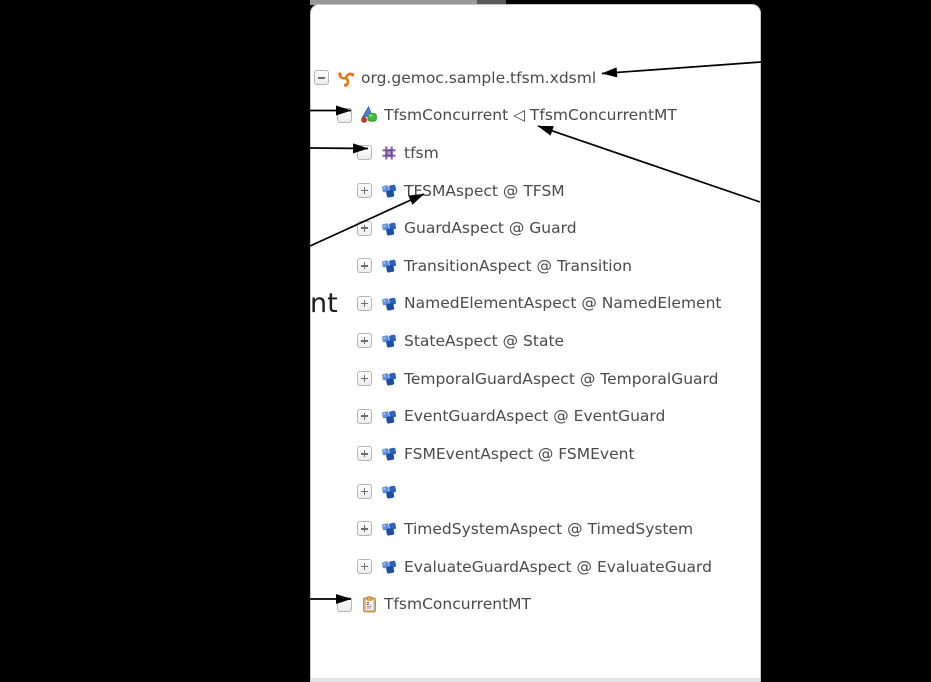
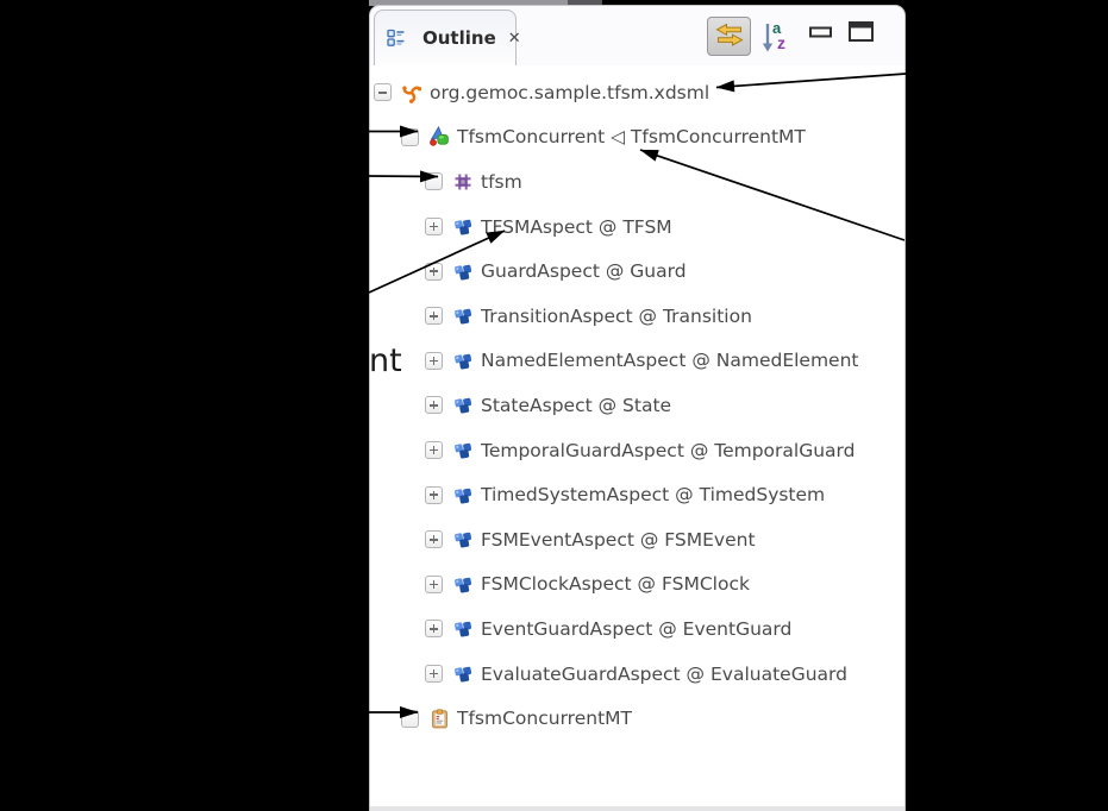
+ Outline
+ ✕
+ a
+ z
  org.gemoc.sample.tfsm.xdsml
  TfsmConcurrent ◁ TfsmConcurrentMT
  tfsm
  TFSMAspect @ TFSM
  GuardAspect @ Guard
  TransitionAspect @ Transition
  NamedElementAspect @ NamedElement
  StateAspect @ State
  TemporalGuardAspect @ TemporalGuard
- EventGuardAspect @ EventGuard
+ TimedSystemAspect @ TimedSystem
  FSMEventAspect @ FSMEvent
+ FSMClockAspect @ FSMClock
- TimedSystemAspect @ TimedSystem
+ EventGuardAspect @ EventGuard
  EvaluateGuardAspect @ EvaluateGuard
  TfsmConcurrentMT
  nt
